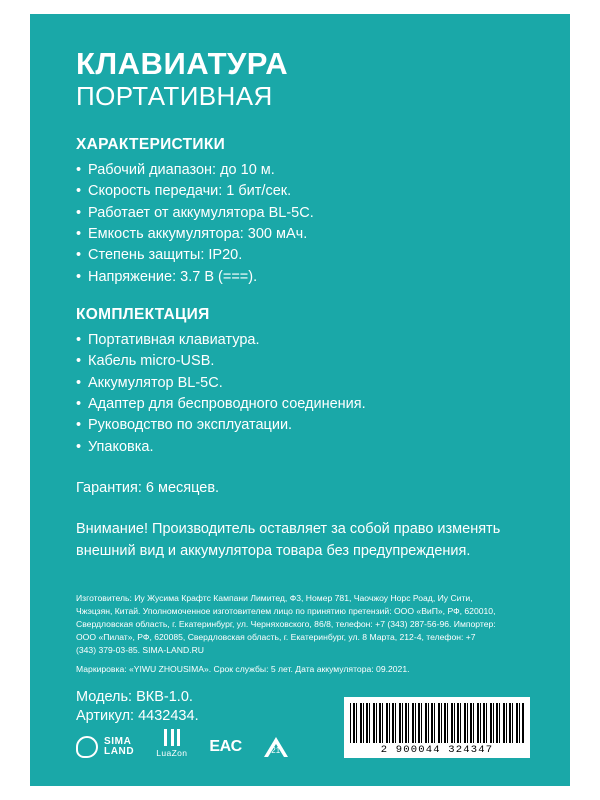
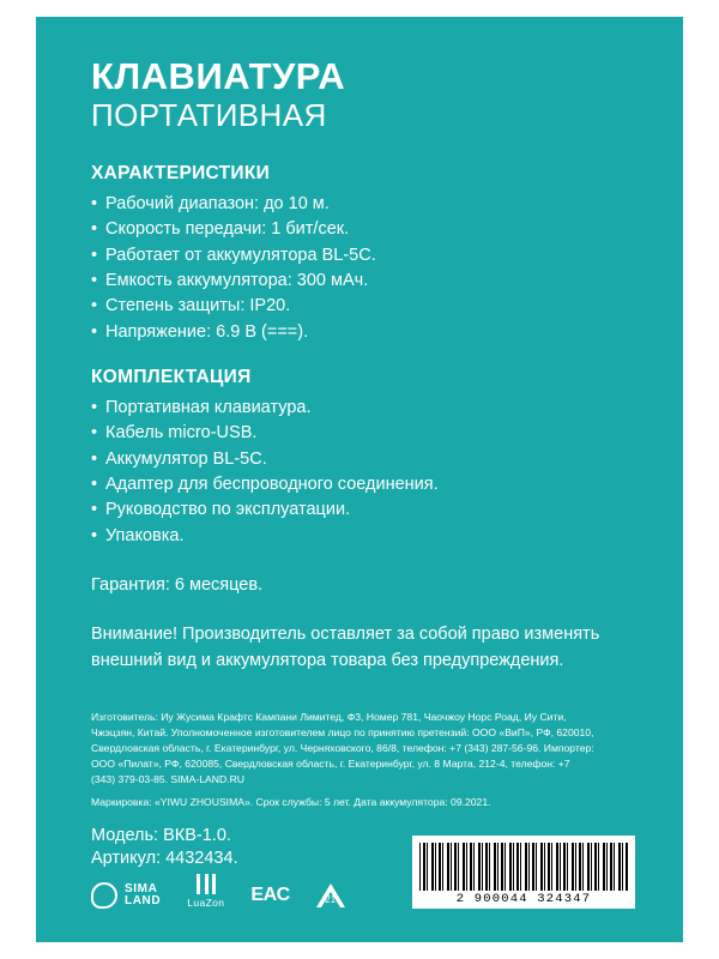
  КЛАВИАТУРА
  ПОРТАТИВНАЯ
  ХАРАКТЕРИСТИКИ
  Рабочий диапазон: до 10 м.
  Скорость передачи: 1 бит/сек.
  Работает от аккумулятора BL-5C.
  Емкость аккумулятора: 300 мАч.
  Степень защиты: IP20.
- Напряжение: 3.7 В (===).
+ Напряжение: 6.9 В (===).
  КОМПЛЕКТАЦИЯ
  Портативная клавиатура.
  Кабель micro-USB.
  Аккумулятор BL-5C.
  Адаптер для беспроводного соединения.
  Руководство по эксплуатации.
  Упаковка.
  Гарантия: 6 месяцев.
  Внимание! Производитель оставляет за собой право изменять внешний вид и аккумулятора товара без предупреждения.
  Изготовитель: Иу Жусима Крафтс Кампани Лимитед, Ф3, Номер 781, Чаочжоу Норс Роад, Иу Сити, Чжэцзян, Китай. Уполномоченное изготовителем лицо по принятию претензий: ООО «ВиП», РФ, 620010, Свердловская область, г. Екатеринбург, ул. Черняховского, 86/8, телефон: +7 (343) 287-56-96. Импортер: ООО «Пилат», РФ, 620085, Свердловская область, г. Екатеринбург, ул. 8 Марта, 212-4, телефон: +7 (343) 379-03-85. SIMA-LAND.RU
  Маркировка: «YIWU ZHOUSIMA». Срок службы: 5 лет. Дата аккумулятора: 09.2021.
  Модель: ВКВ-1.0.
  Артикул: 4432434.
  SIMA
  LAND
  LuaZon
  EAC
  21
  2 900044 324347
